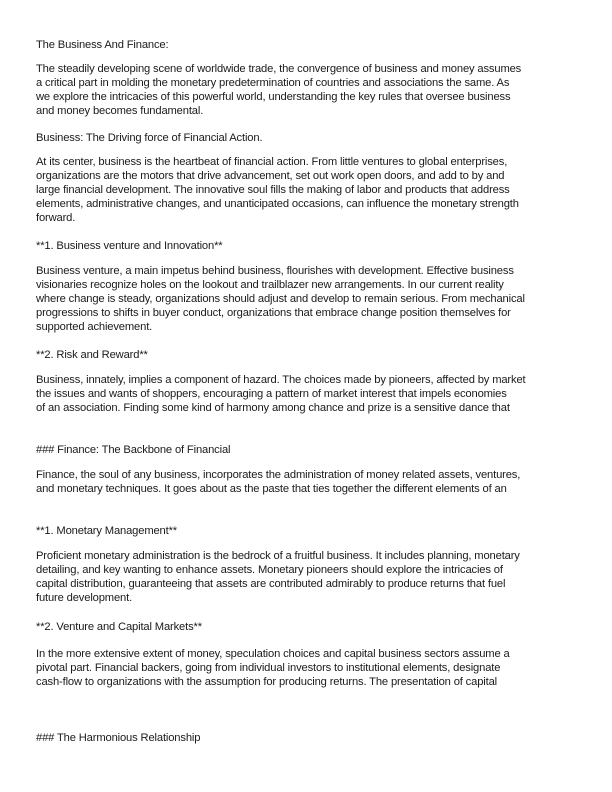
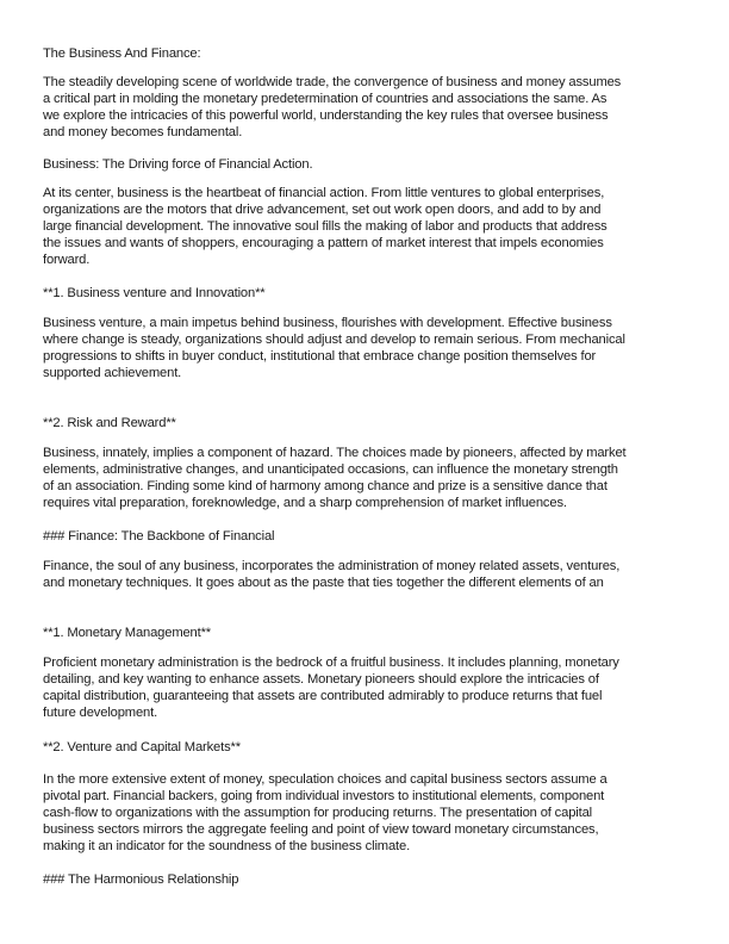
  The Business And Finance:
  The steadily developing scene of worldwide trade, the convergence of business and money assumes
  a critical part in molding the monetary predetermination of countries and associations the same. As
  we explore the intricacies of this powerful world, understanding the key rules that oversee business
  and money becomes fundamental.
  Business: The Driving force of Financial Action.
  At its center, business is the heartbeat of financial action. From little ventures to global enterprises,
  organizations are the motors that drive advancement, set out work open doors, and add to by and
  large financial development. The innovative soul fills the making of labor and products that address
- elements, administrative changes, and unanticipated occasions, can influence the monetary strength
+ the issues and wants of shoppers, encouraging a pattern of market interest that impels economies
  forward.
  **1. Business venture and Innovation**
  Business venture, a main impetus behind business, flourishes with development. Effective business
- visionaries recognize holes on the lookout and trailblazer new arrangements. In our current reality
  where change is steady, organizations should adjust and develop to remain serious. From mechanical
- progressions to shifts in buyer conduct, organizations that embrace change position themselves for
+ progressions to shifts in buyer conduct, institutional that embrace change position themselves for
  supported achievement.
  **2. Risk and Reward**
  Business, innately, implies a component of hazard. The choices made by pioneers, affected by market
- the issues and wants of shoppers, encouraging a pattern of market interest that impels economies
+ elements, administrative changes, and unanticipated occasions, can influence the monetary strength
  of an association. Finding some kind of harmony among chance and prize is a sensitive dance that
+ requires vital preparation, foreknowledge, and a sharp comprehension of market influences.
  ### Finance: The Backbone of Financial
  Finance, the soul of any business, incorporates the administration of money related assets, ventures,
  and monetary techniques. It goes about as the paste that ties together the different elements of an
  **1. Monetary Management**
  Proficient monetary administration is the bedrock of a fruitful business. It includes planning, monetary
  detailing, and key wanting to enhance assets. Monetary pioneers should explore the intricacies of
  capital distribution, guaranteeing that assets are contributed admirably to produce returns that fuel
  future development.
  **2. Venture and Capital Markets**
  In the more extensive extent of money, speculation choices and capital business sectors assume a
- pivotal part. Financial backers, going from individual investors to institutional elements, designate
+ pivotal part. Financial backers, going from individual investors to institutional elements, component
  cash-flow to organizations with the assumption for producing returns. The presentation of capital
+ business sectors mirrors the aggregate feeling and point of view toward monetary circumstances,
+ making it an indicator for the soundness of the business climate.
  ### The Harmonious Relationship
